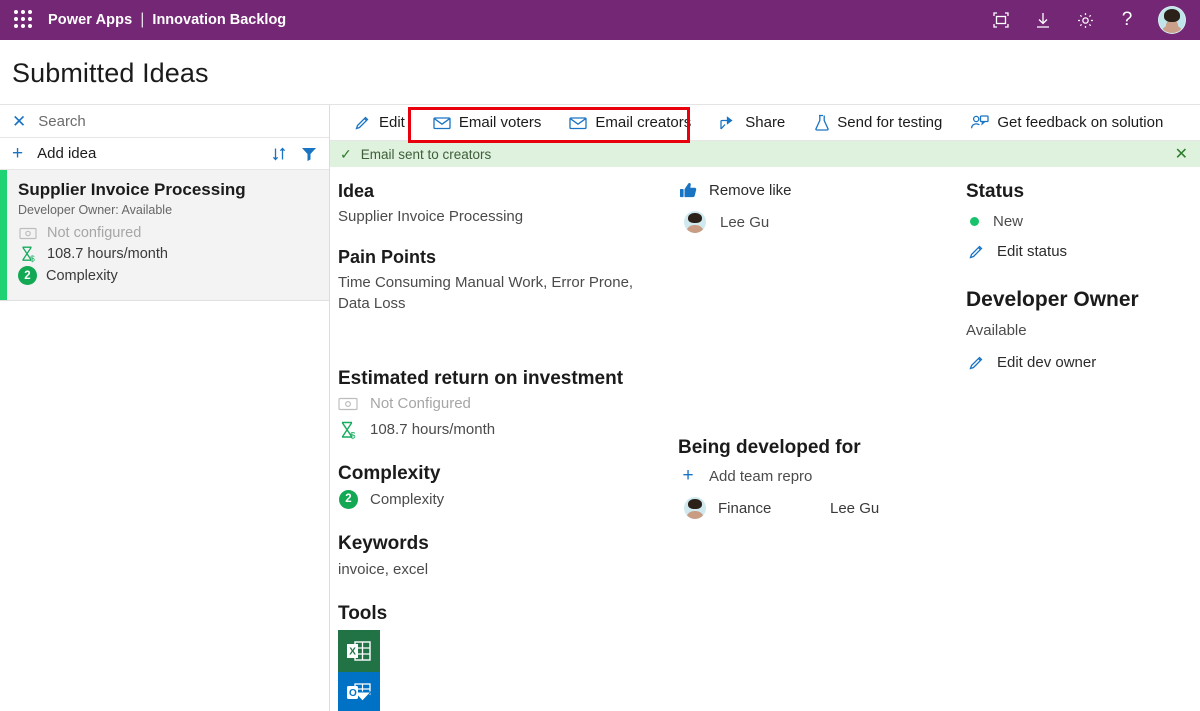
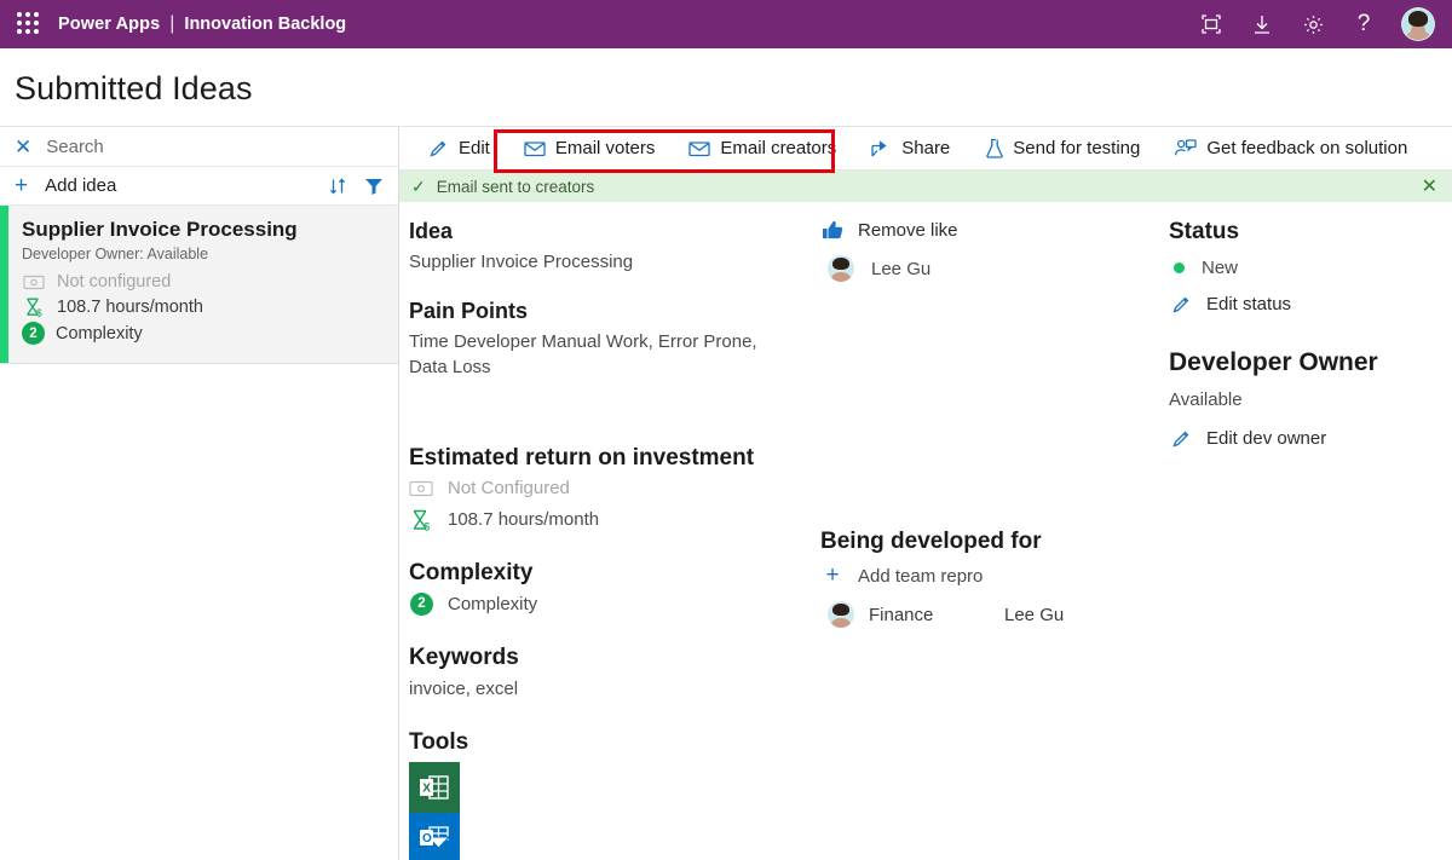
  Power Apps
  |
  Innovation Backlog
  ?
  Submitted Ideas
  ✕
  Search
  +
  Add idea
  Supplier Invoice Processing
  Developer Owner: Available
  Not configured
  $
  108.7 hours/month
  2
  Complexity
  Edit
  Email voters
  Email creators
  Share
  Send for testing
  Get feedback on solution
  ✓
  Email sent to creators
  ✕
  Idea
  Supplier Invoice Processing
  Pain Points
- Time Consuming Manual Work, Error Prone, Data Loss
+ Time Developer Manual Work, Error Prone, Data Loss
  Estimated return on investment
  Not Configured
  $
  108.7 hours/month
  Complexity
  2
  Complexity
  Keywords
  invoice, excel
  Tools
  X
  O
  Remove like
  Lee Gu
  Being developed for
  +
  Add team repro
  Finance
  Lee Gu
  Status
  New
  Edit status
  Developer Owner
  Available
  Edit dev owner
